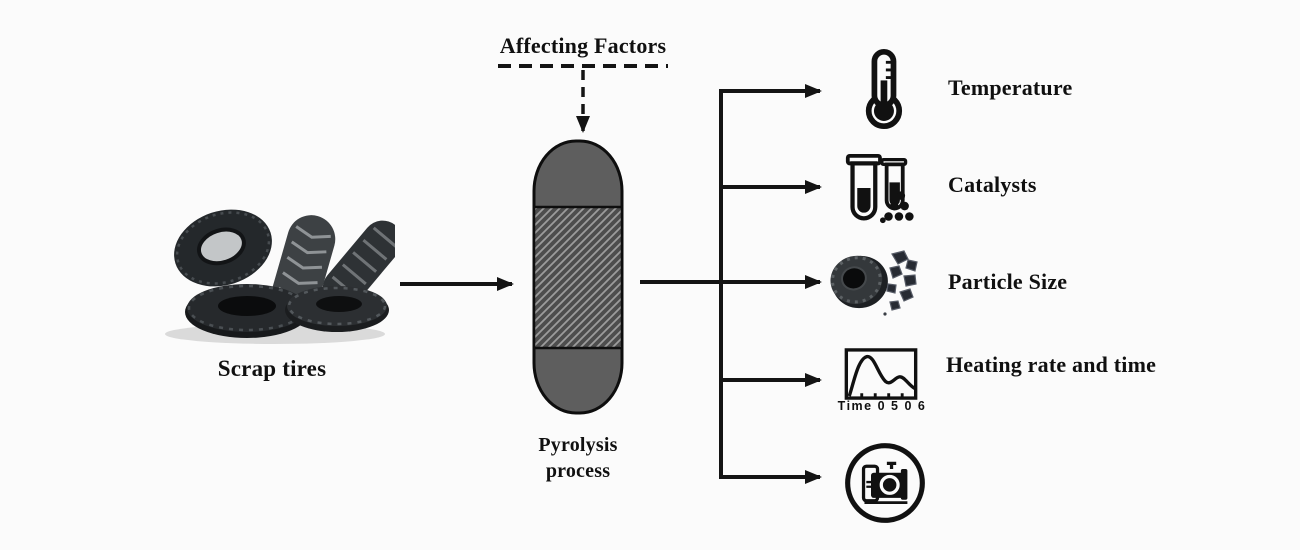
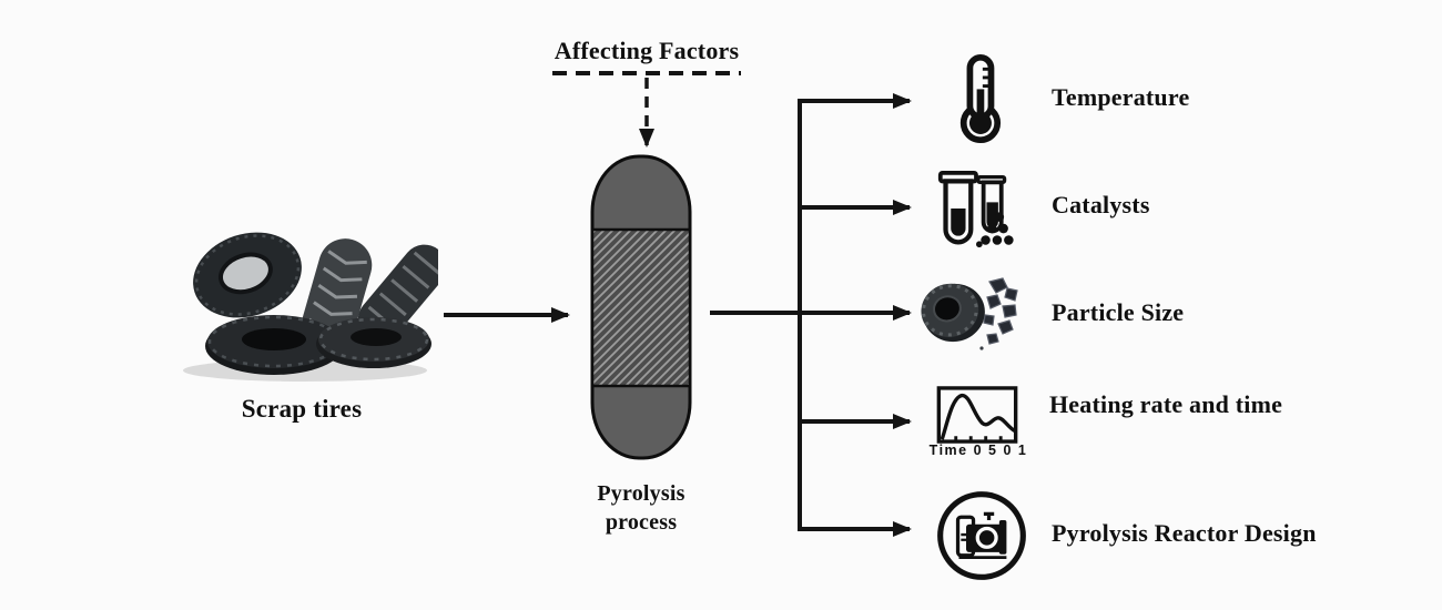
- Time 0 5 0 6
+ Time 0 5 0 1
  Affecting Factors
  Scrap tires
  Pyrolysis
  process
  Temperature
  Catalysts
  Particle Size
  Heating rate and time
+ Pyrolysis Reactor Design
